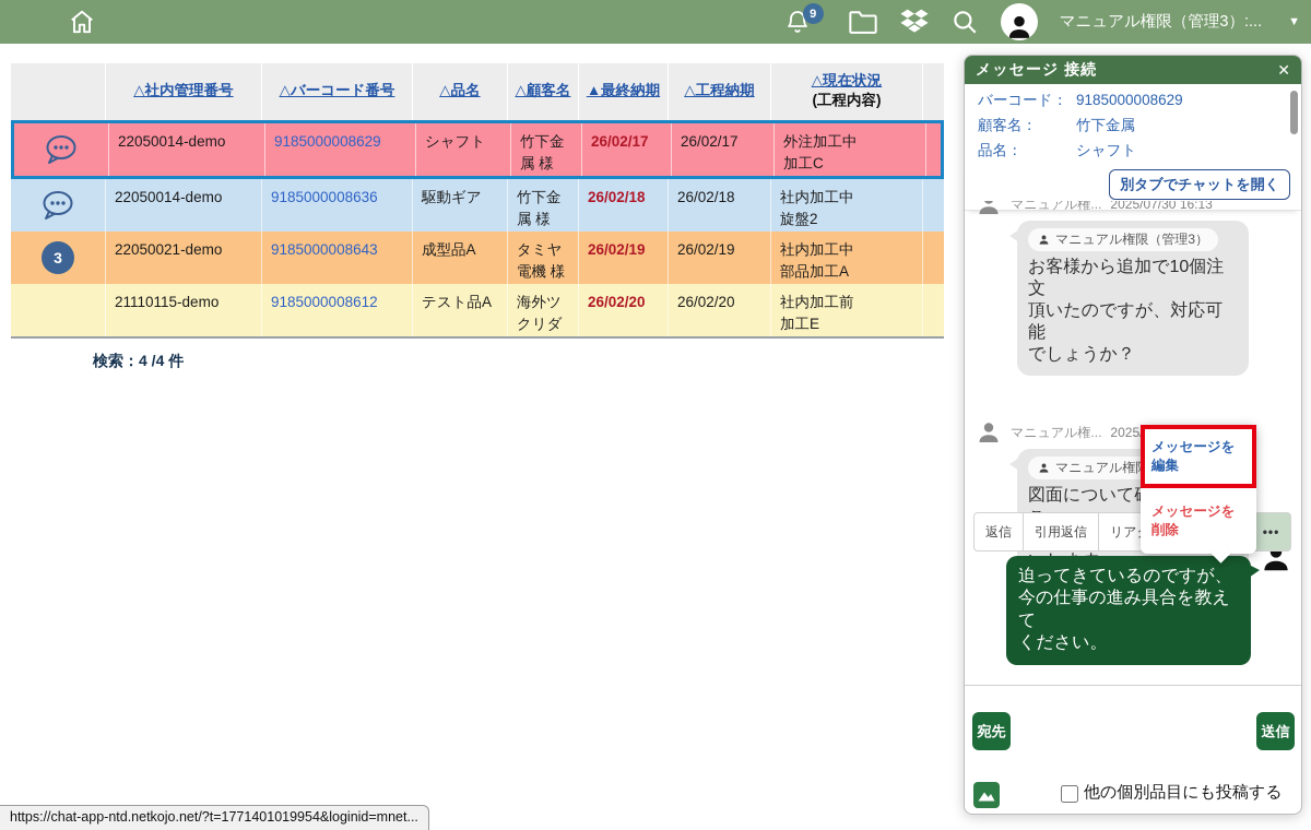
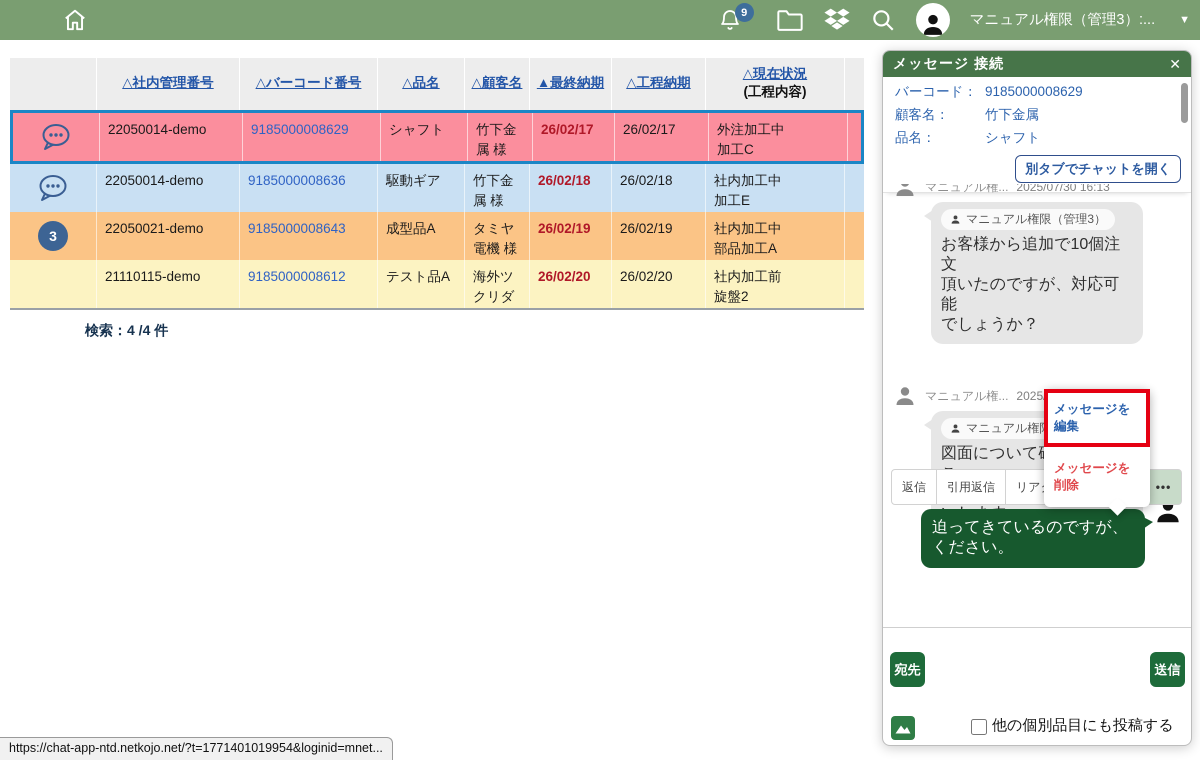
  9
  マニュアル権限（管理3）:...
  ▼
  △社内管理番号
  △バーコード番号
  △品名
  △顧客名
  ▲最終納期
  △工程納期
  △現在状況
  (工程内容)
  22050014-demo
  9185000008629
  シャフト
  竹下金属 様
  26/02/17
  26/02/17
  外注加工中
  加工C
  22050014-demo
  9185000008636
  駆動ギア
  竹下金属 様
  26/02/18
  26/02/18
  社内加工中
- 旋盤2
+ 加工E
  3
  22050021-demo
  9185000008643
  成型品A
  タミヤ電機 様
  26/02/19
  26/02/19
  社内加工中
  部品加工A
  21110115-demo
  9185000008612
  テスト品A
  海外ツクリダ
  26/02/20
  26/02/20
  社内加工前
- 加工E
+ 旋盤2
  検索：4 /4 件
  メッセージ 接続
  ✕
  バーコード：
  9185000008629
  顧客名：
  竹下金属
  品名：
  シャフト
  別タブでチャットを開く
  マニュアル権...
  2025/07/30 16:13
  マニュアル権限（管理3）
  お客様から追加で10個注文
  頂いたのですが、対応可能
  でしょうか？
  マニュアル権...
  メッセージを編集
  メッセージを削除
  返信
  引用返信
  •••
  迫ってきているのですが、
- 今の仕事の進み具合を教えて
  ください。
  宛先
  送信
  他の個別品目にも投稿する
  https://chat-app-ntd.netkojo.net/?t=1771401019954&loginid=mnet...
